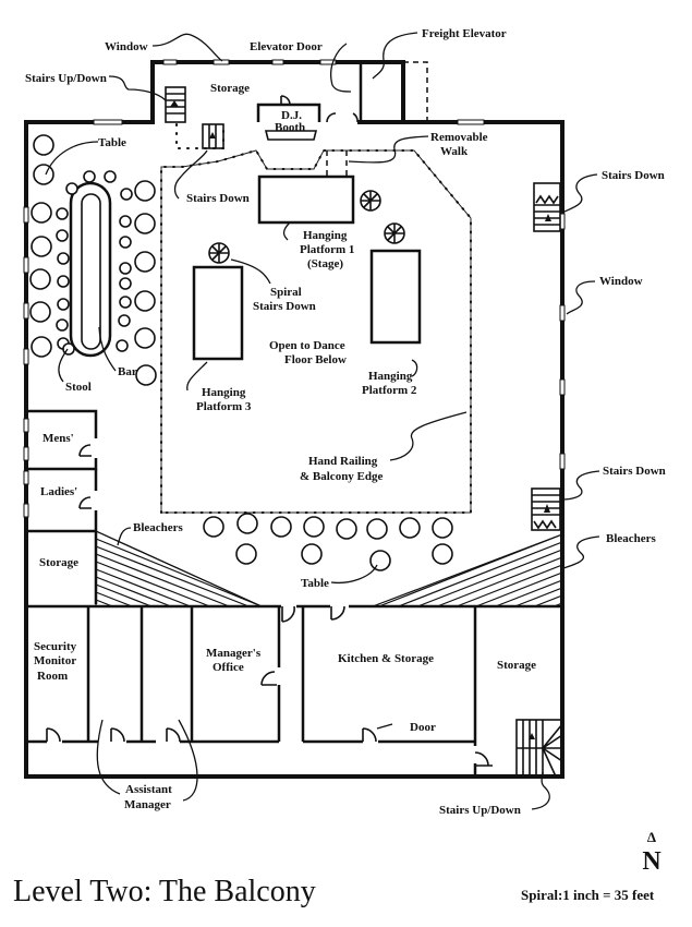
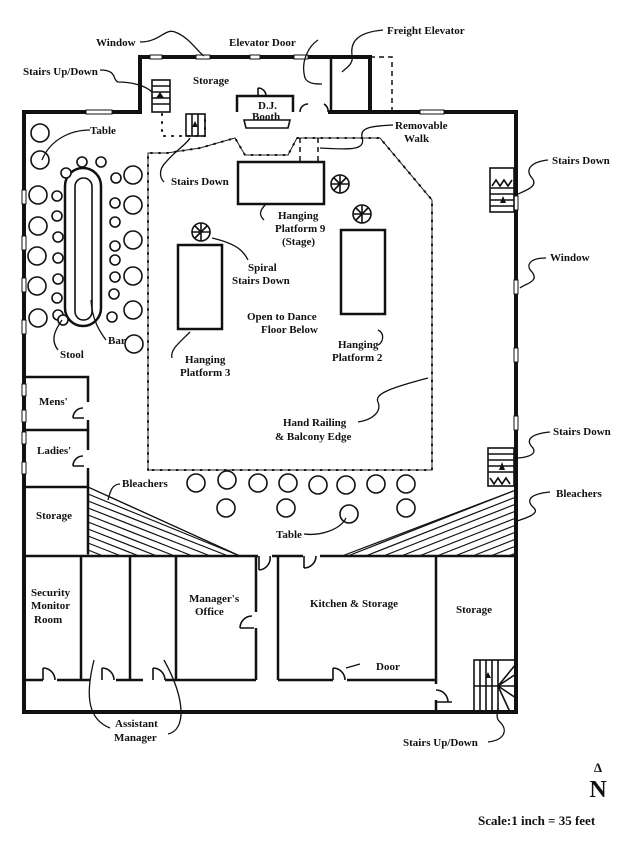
  Window
  Elevator Door
  Freight Elevator
  Stairs Up/Down
  Storage
  D.J.
  Booth
  Removable
  Walk
  Table
  Stairs Down
  Stairs Down
  Window
  Hanging
- Platform 1
+ Platform 9
  (Stage)
  Spiral
  Stairs Down
  Open to Dance
  Floor Below
  Hanging
  Platform 2
  Hanging
  Platform 3
  Stool
  Bar
  Mens'
  Ladies'
  Hand Railing
  & Balcony Edge
  Stairs Down
  Bleachers
  Bleachers
  Storage
  Table
  Security
  Monitor
  Room
  Manager's
  Office
  Kitchen & Storage
  Storage
  Door
  Assistant
  Manager
  Stairs Up/Down
  Δ
  N
- Level Two: The Balcony
- Spiral:1 inch = 35 feet
+ Scale:1 inch = 35 feet
